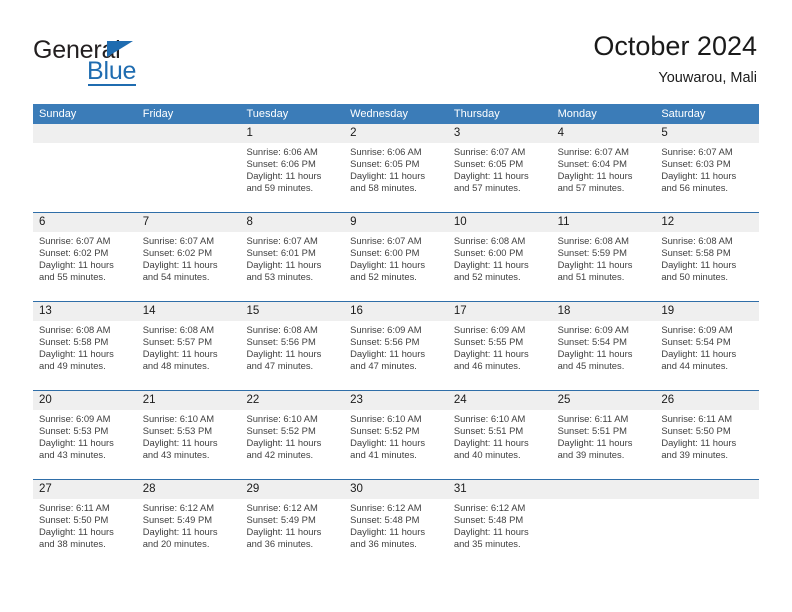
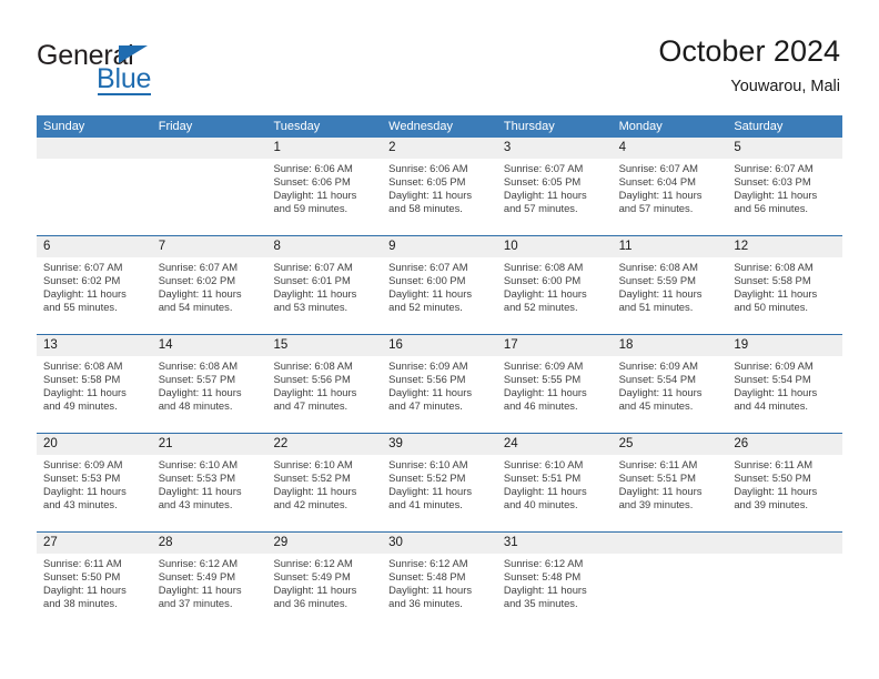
  General
  Blue
  October 2024
  Youwarou, Mali
  Sunday
  Friday
  Tuesday
  Wednesday
  Thursday
  Monday
  Saturday
  1
  2
  3
  4
  5
  Sunrise: 6:06 AM
  Sunset: 6:06 PM
  Daylight: 11 hours
  and 59 minutes.
  Sunrise: 6:06 AM
  Sunset: 6:05 PM
  Daylight: 11 hours
  and 58 minutes.
  Sunrise: 6:07 AM
  Sunset: 6:05 PM
  Daylight: 11 hours
  and 57 minutes.
  Sunrise: 6:07 AM
  Sunset: 6:04 PM
  Daylight: 11 hours
  and 57 minutes.
  Sunrise: 6:07 AM
  Sunset: 6:03 PM
  Daylight: 11 hours
  and 56 minutes.
  6
  7
  8
  9
  10
  11
  12
  Sunrise: 6:07 AM
  Sunset: 6:02 PM
  Daylight: 11 hours
  and 55 minutes.
  Sunrise: 6:07 AM
  Sunset: 6:02 PM
  Daylight: 11 hours
  and 54 minutes.
  Sunrise: 6:07 AM
  Sunset: 6:01 PM
  Daylight: 11 hours
  and 53 minutes.
  Sunrise: 6:07 AM
  Sunset: 6:00 PM
  Daylight: 11 hours
  and 52 minutes.
  Sunrise: 6:08 AM
  Sunset: 6:00 PM
  Daylight: 11 hours
  and 52 minutes.
  Sunrise: 6:08 AM
  Sunset: 5:59 PM
  Daylight: 11 hours
  and 51 minutes.
  Sunrise: 6:08 AM
  Sunset: 5:58 PM
  Daylight: 11 hours
  and 50 minutes.
  13
  14
  15
  16
  17
  18
  19
  Sunrise: 6:08 AM
  Sunset: 5:58 PM
  Daylight: 11 hours
  and 49 minutes.
  Sunrise: 6:08 AM
  Sunset: 5:57 PM
  Daylight: 11 hours
  and 48 minutes.
  Sunrise: 6:08 AM
  Sunset: 5:56 PM
  Daylight: 11 hours
  and 47 minutes.
  Sunrise: 6:09 AM
  Sunset: 5:56 PM
  Daylight: 11 hours
  and 47 minutes.
  Sunrise: 6:09 AM
  Sunset: 5:55 PM
  Daylight: 11 hours
  and 46 minutes.
  Sunrise: 6:09 AM
  Sunset: 5:54 PM
  Daylight: 11 hours
  and 45 minutes.
  Sunrise: 6:09 AM
  Sunset: 5:54 PM
  Daylight: 11 hours
  and 44 minutes.
  20
  21
  22
- 23
+ 39
  24
  25
  26
  Sunrise: 6:09 AM
  Sunset: 5:53 PM
  Daylight: 11 hours
  and 43 minutes.
  Sunrise: 6:10 AM
  Sunset: 5:53 PM
  Daylight: 11 hours
  and 43 minutes.
  Sunrise: 6:10 AM
  Sunset: 5:52 PM
  Daylight: 11 hours
  and 42 minutes.
  Sunrise: 6:10 AM
  Sunset: 5:52 PM
  Daylight: 11 hours
  and 41 minutes.
  Sunrise: 6:10 AM
  Sunset: 5:51 PM
  Daylight: 11 hours
  and 40 minutes.
  Sunrise: 6:11 AM
  Sunset: 5:51 PM
  Daylight: 11 hours
  and 39 minutes.
  Sunrise: 6:11 AM
  Sunset: 5:50 PM
  Daylight: 11 hours
  and 39 minutes.
  27
  28
  29
  30
  31
  Sunrise: 6:11 AM
  Sunset: 5:50 PM
  Daylight: 11 hours
  and 38 minutes.
  Sunrise: 6:12 AM
  Sunset: 5:49 PM
  Daylight: 11 hours
- and 20 minutes.
+ and 37 minutes.
  Sunrise: 6:12 AM
  Sunset: 5:49 PM
  Daylight: 11 hours
  and 36 minutes.
  Sunrise: 6:12 AM
  Sunset: 5:48 PM
  Daylight: 11 hours
  and 36 minutes.
  Sunrise: 6:12 AM
  Sunset: 5:48 PM
  Daylight: 11 hours
  and 35 minutes.
